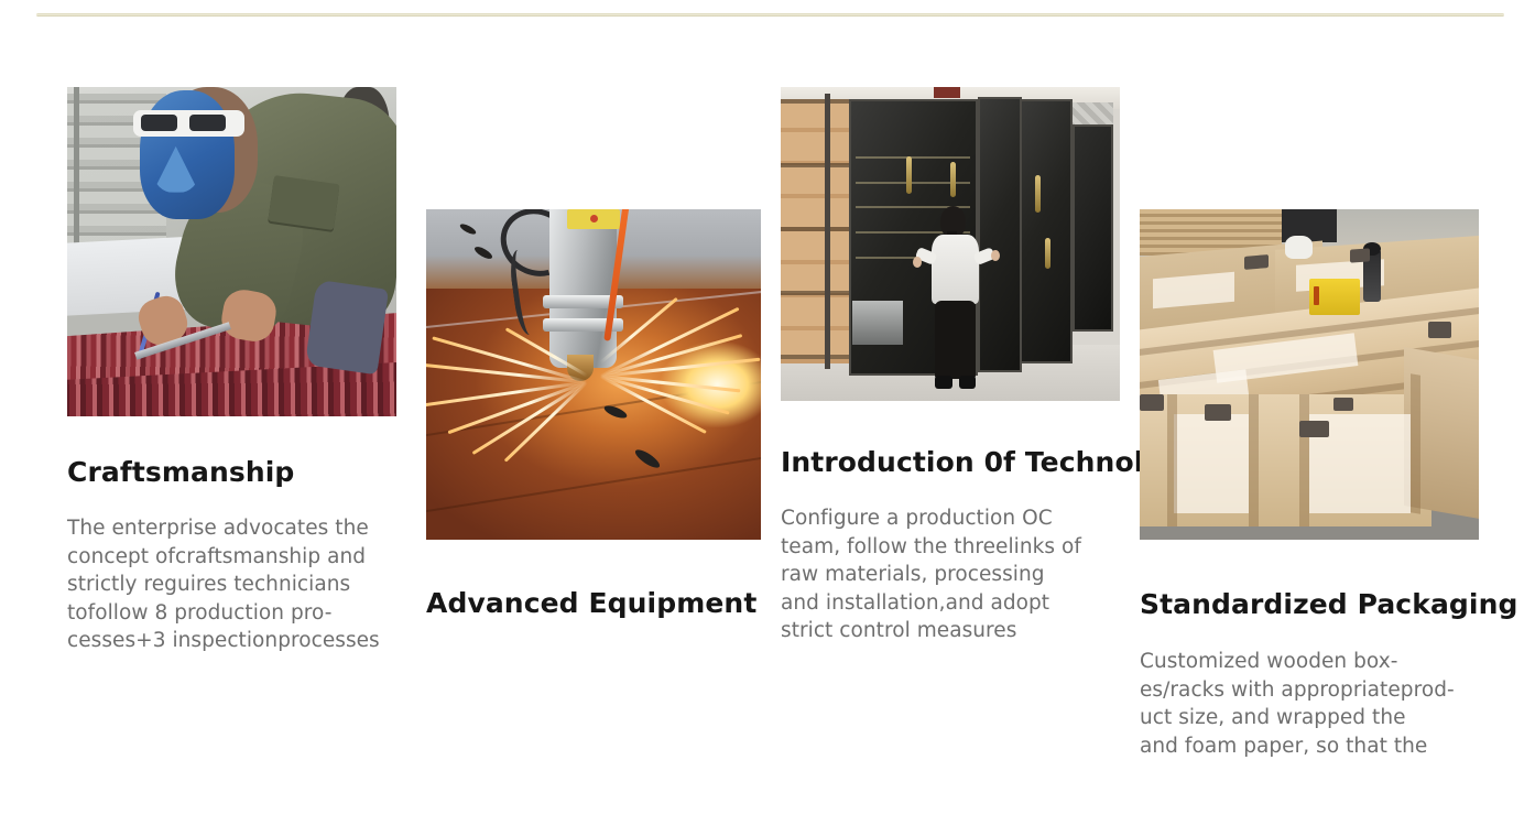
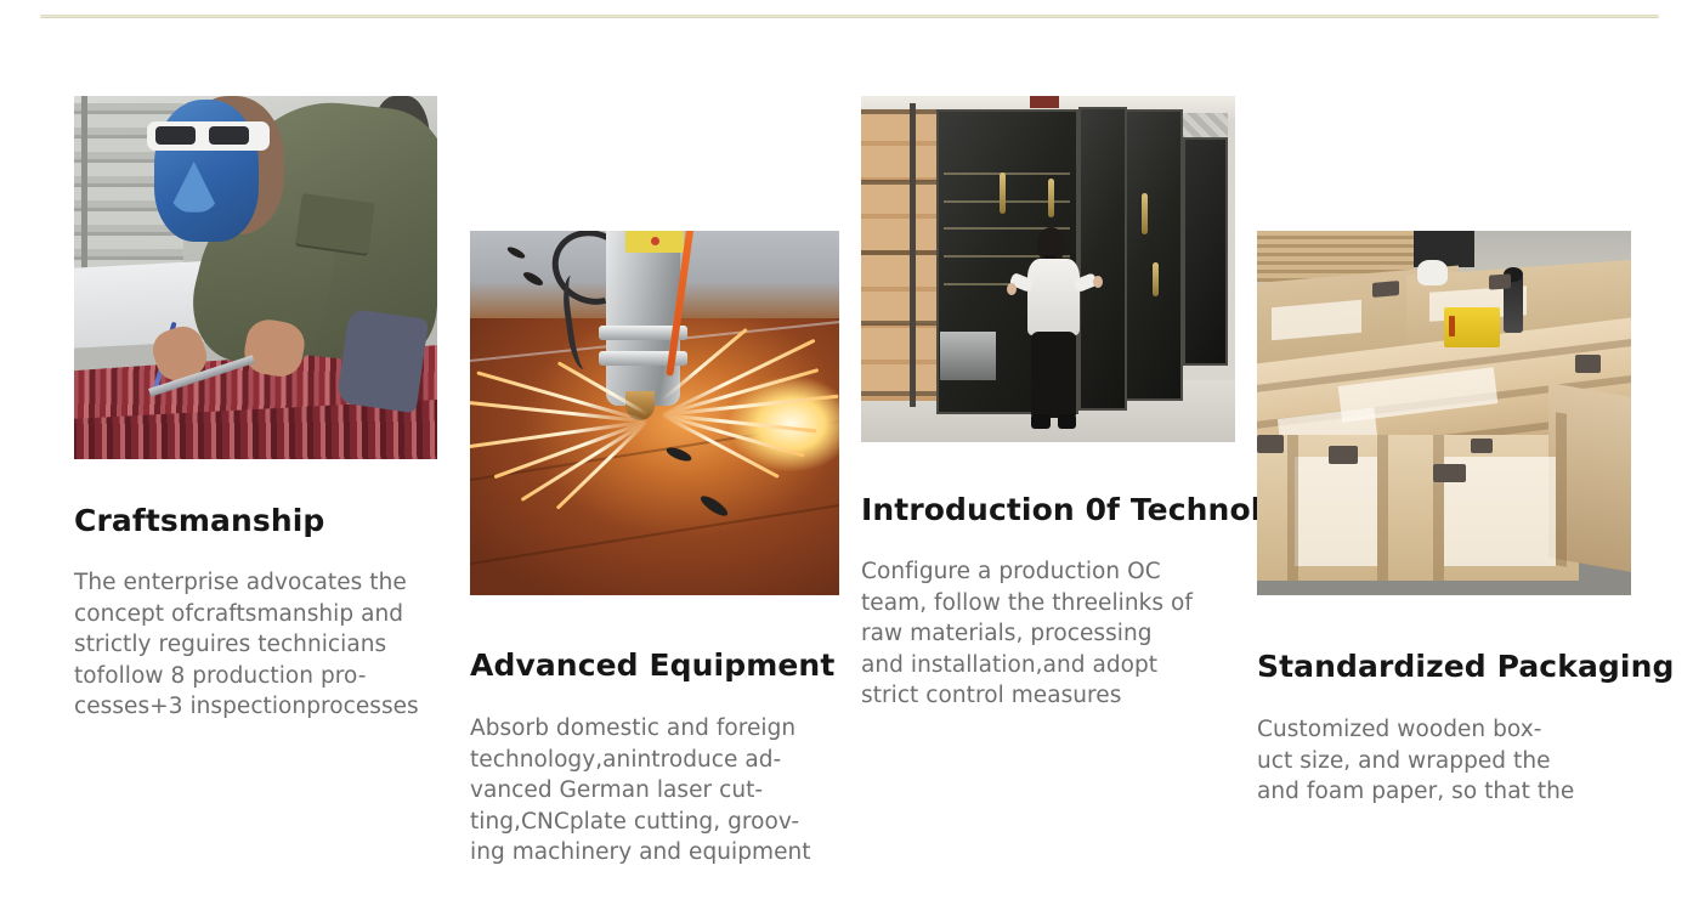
  Craftsmanship
  The enterprise advocates the
  concept ofcraftsmanship and
  strictly reguires technicians
  tofollow 8 production pro-
  cesses+3 inspectionprocesses
  Advanced Equipment
+ Absorb domestic and foreign
+ technology,anintroduce ad-
+ vanced German laser cut-
+ ting,CNCplate cutting, groov-
+ ing machinery and equipment
  Introduction 0f Techno
  Configure a production OC
  team, follow the threelinks of
  raw materials, processing
  and installation,and adopt
  strict control measures
  Standardized Packaging
  Customized wooden box-
- es/racks with appropriateprod-
  uct size, and wrapped the
  and foam paper, so that the
